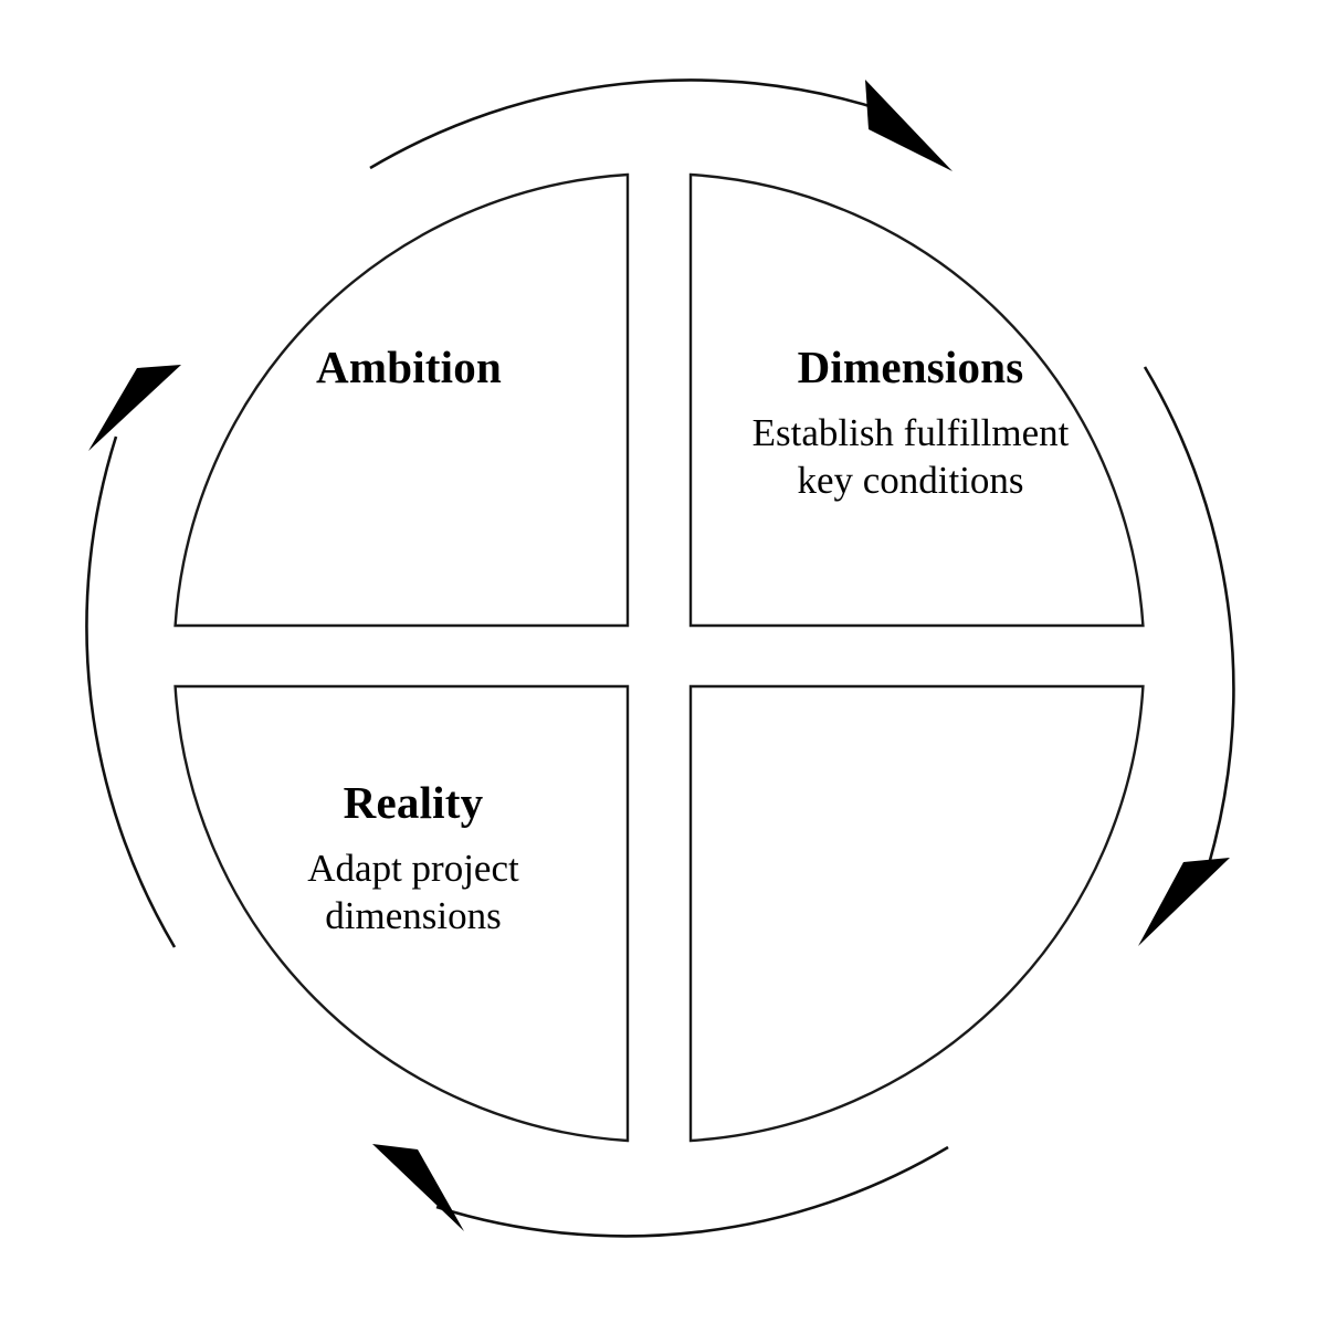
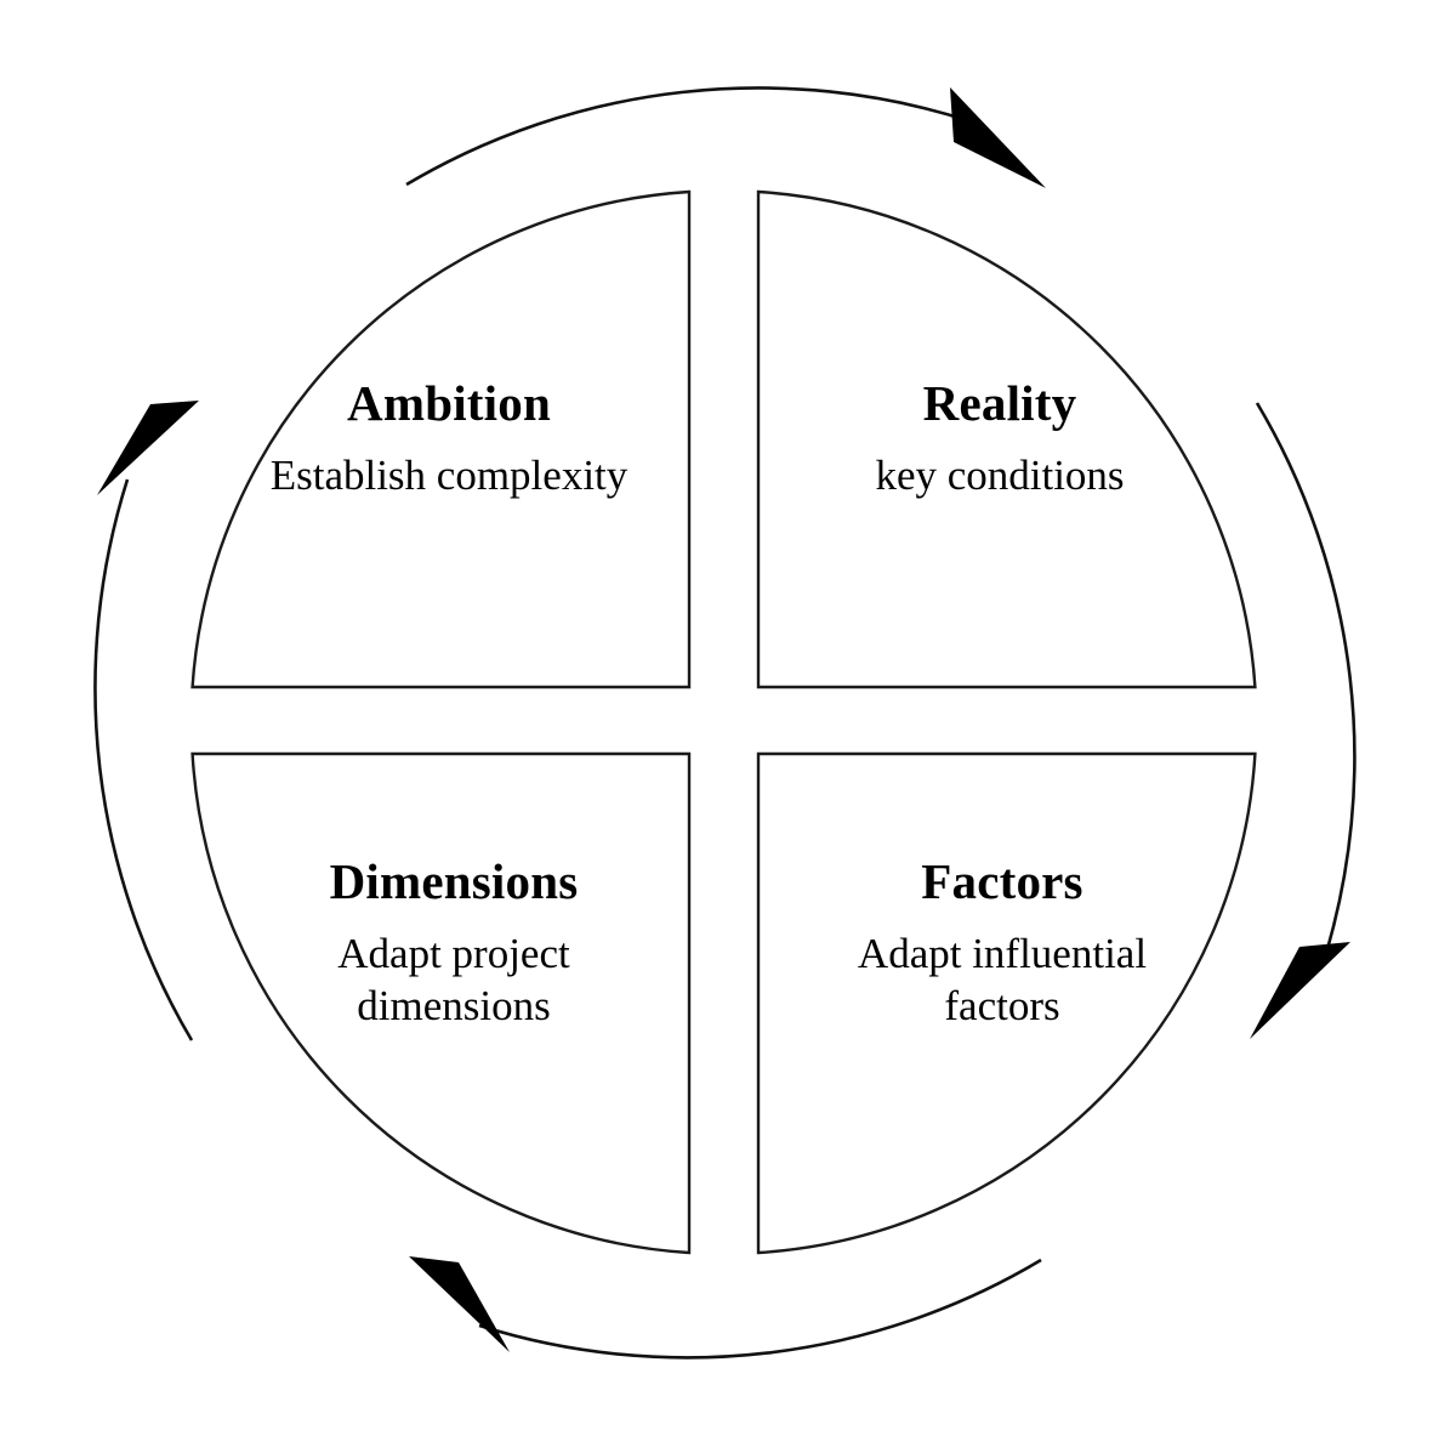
  Ambition
+ Establish complexity
- Dimensions
+ Reality
- Establish fulfillment
  key conditions
- Reality
+ Dimensions
  Adapt project
  dimensions
+ Factors
+ Adapt influential
+ factors
